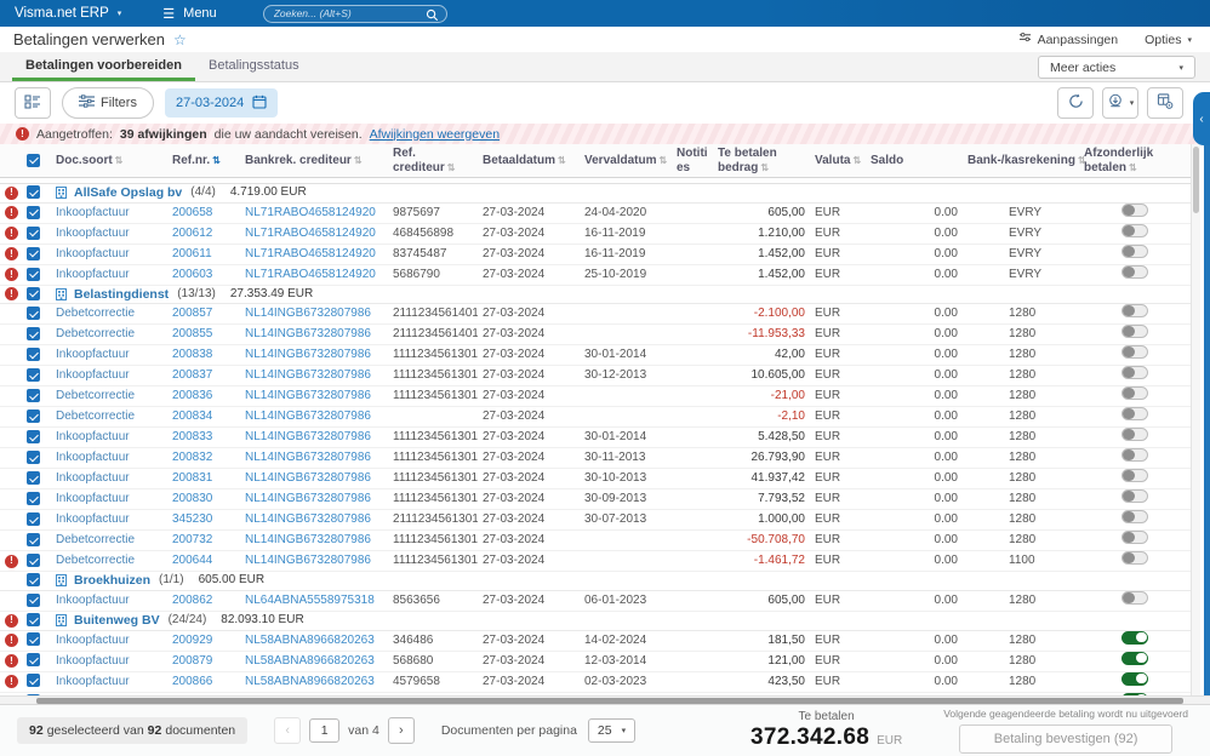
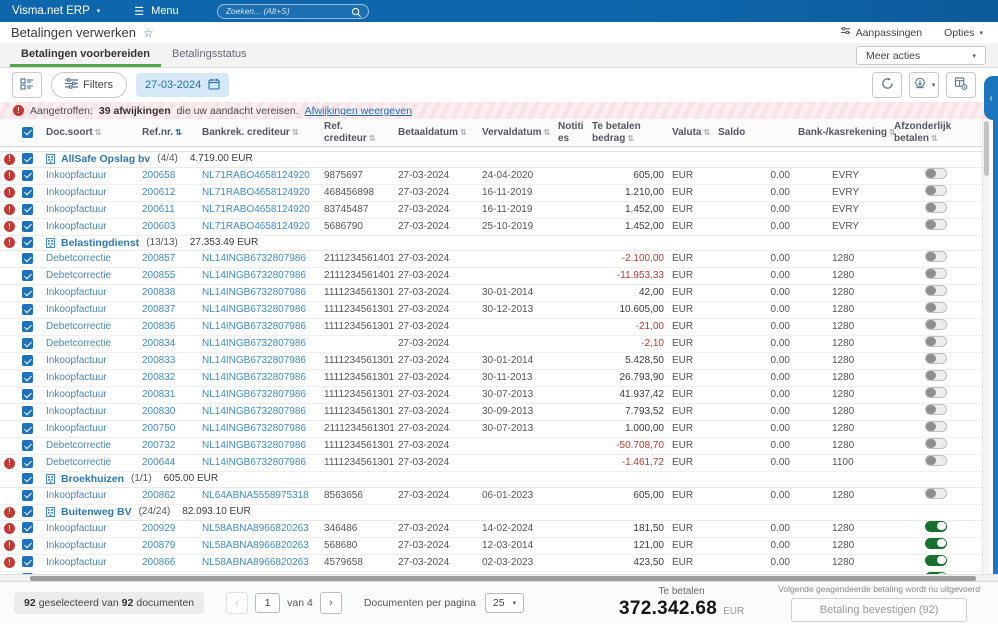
  Visma.net ERP
  ☰
  Menu
  Zoeken... (Alt+S)
  Betalingen verwerken
  ☆
  Aanpassingen
  Opties
  Betalingen voorbereiden
  Betalingsstatus
  Meer acties
  Filters
  27-03-2024
  !
  Aangetroffen:
  39 afwijkingen
  die uw aandacht vereisen.
  Afwijkingen weergeven
  		Doc.soort ⇅	Ref.nr. ⇅	Bankrek. crediteur ⇅	Ref. crediteur ⇅	Betaaldatum ⇅	Vervaldatum ⇅	Notities	Te betalen bedrag ⇅	Valuta ⇅	Saldo	Bank-/kasrekening ⇅	Afzonderlijk betalen ⇅
  !		AllSafe Opslag bv (4/4) 4.719.00 EUR
  !		Inkoopfactuur	200658	NL71RABO4658124920	9875697	27-03-2024	24-04-2020		605,00	EUR	0.00	EVRY
  !		Inkoopfactuur	200612	NL71RABO4658124920	468456898	27-03-2024	16-11-2019		1.210,00	EUR	0.00	EVRY
  !		Inkoopfactuur	200611	NL71RABO4658124920	83745487	27-03-2024	16-11-2019		1.452,00	EUR	0.00	EVRY
  !		Inkoopfactuur	200603	NL71RABO4658124920	5686790	27-03-2024	25-10-2019		1.452,00	EUR	0.00	EVRY
  !		Belastingdienst (13/13) 27.353.49 EUR
  		Debetcorrectie	200857	NL14INGB6732807986	2111234561401	27-03-2024			-2.100,00	EUR	0.00	1280
  		Debetcorrectie	200855	NL14INGB6732807986	2111234561401	27-03-2024			-11.953,33	EUR	0.00	1280
  		Inkoopfactuur	200838	NL14INGB6732807986	1111234561301	27-03-2024	30-01-2014		42,00	EUR	0.00	1280
  		Inkoopfactuur	200837	NL14INGB6732807986	1111234561301	27-03-2024	30-12-2013		10.605,00	EUR	0.00	1280
  		Debetcorrectie	200836	NL14INGB6732807986	1111234561301	27-03-2024			-21,00	EUR	0.00	1280
  		Debetcorrectie	200834	NL14INGB6732807986		27-03-2024			-2,10	EUR	0.00	1280
  		Inkoopfactuur	200833	NL14INGB6732807986	1111234561301	27-03-2024	30-01-2014		5.428,50	EUR	0.00	1280
  		Inkoopfactuur	200832	NL14INGB6732807986	1111234561301	27-03-2024	30-11-2013		26.793,90	EUR	0.00	1280
- 		Inkoopfactuur	200831	NL14INGB6732807986	1111234561301	27-03-2024	30-10-2013		41.937,42	EUR	0.00	1280
+ 		Inkoopfactuur	200831	NL14INGB6732807986	1111234561301	27-03-2024	30-07-2013		41.937,42	EUR	0.00	1280
  		Inkoopfactuur	200830	NL14INGB6732807986	1111234561301	27-03-2024	30-09-2013		7.793,52	EUR	0.00	1280
- 		Inkoopfactuur	345230	NL14INGB6732807986	2111234561301	27-03-2024	30-07-2013		1.000,00	EUR	0.00	1280
+ 		Inkoopfactuur	200750	NL14INGB6732807986	2111234561301	27-03-2024	30-07-2013		1.000,00	EUR	0.00	1280
  		Debetcorrectie	200732	NL14INGB6732807986	1111234561301	27-03-2024			-50.708,70	EUR	0.00	1280
  !		Debetcorrectie	200644	NL14INGB6732807986	1111234561301	27-03-2024			-1.461,72	EUR	0.00	1100
  		Broekhuizen (1/1) 605.00 EUR
  		Inkoopfactuur	200862	NL64ABNA5558975318	8563656	27-03-2024	06-01-2023		605,00	EUR	0.00	1280
  !		Buitenweg BV (24/24) 82.093.10 EUR
  !		Inkoopfactuur	200929	NL58ABNA8966820263	346486	27-03-2024	14-02-2024		181,50	EUR	0.00	1280
  !		Inkoopfactuur	200879	NL58ABNA8966820263	568680	27-03-2024	12-03-2014		121,00	EUR	0.00	1280
  !		Inkoopfactuur	200866	NL58ABNA8966820263	4579658	27-03-2024	02-03-2023		423,50	EUR	0.00	1280
  92
  geselecteerd van
  92
  documenten
  ‹
  1
  van 4
  ›
  Documenten per pagina
  25
  Te betalen
  372.342.68 EUR
  Volgende geagendeerde betaling wordt nu uitgevoerd
  Betaling bevestigen (92)
  ‹
